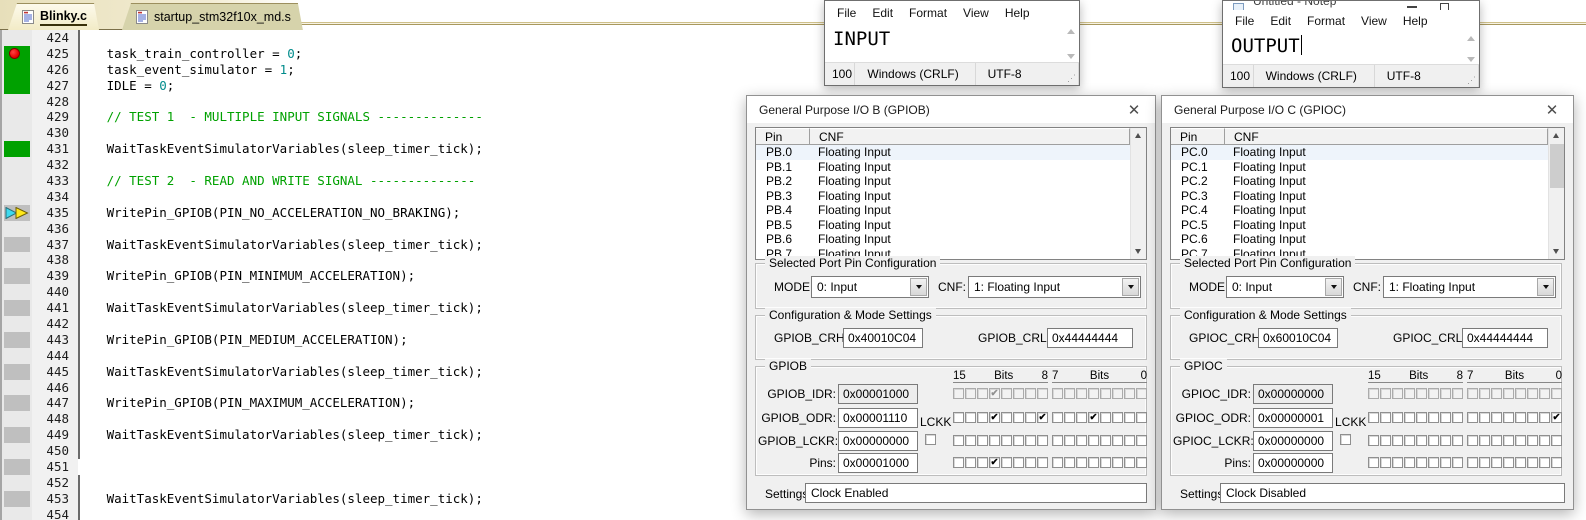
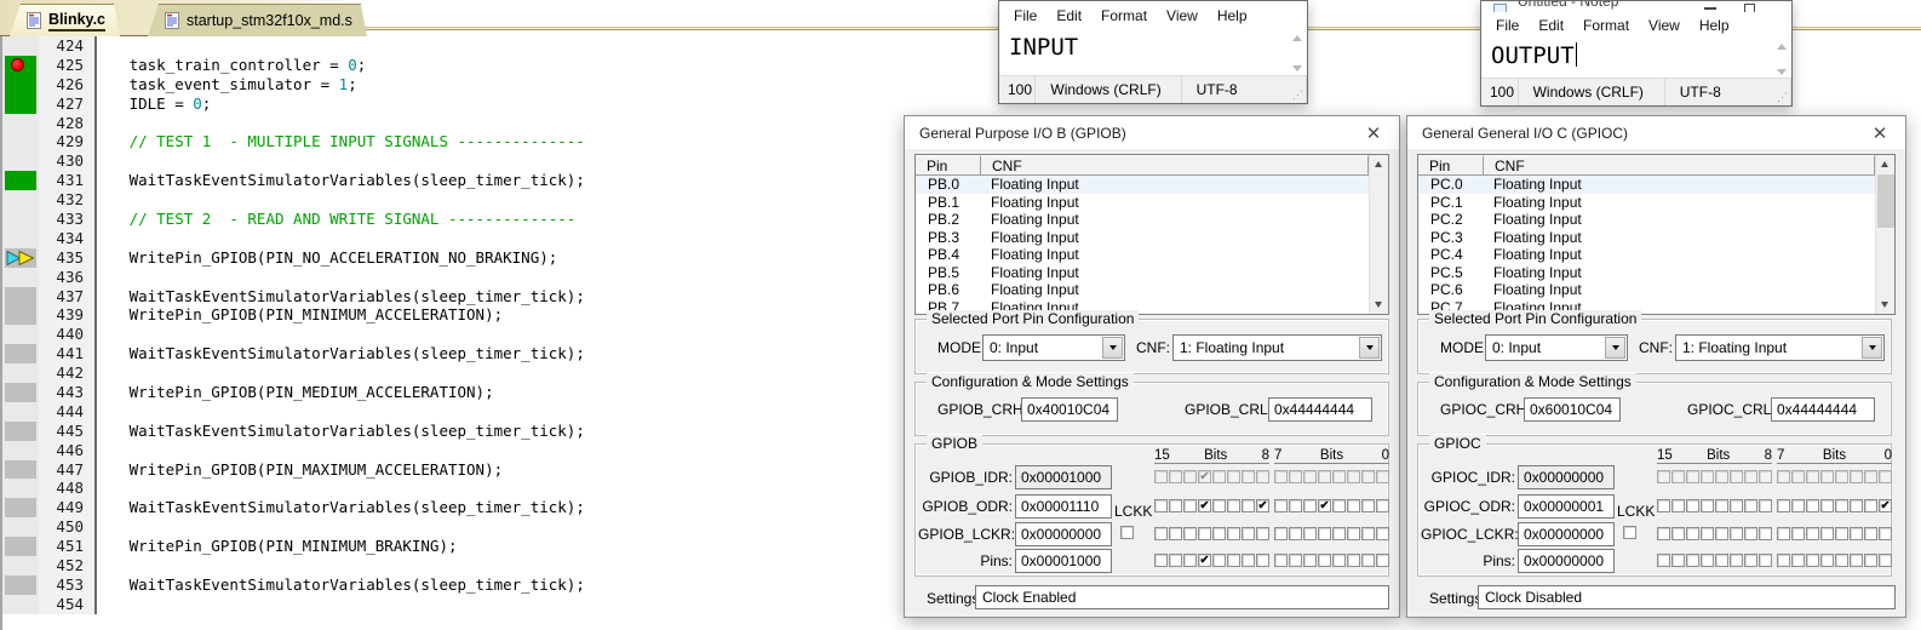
  Blinky.c
  startup_stm32f10x_md.s
  424
  425
  task_train_controller = 0;
  426
  task_event_simulator = 1;
  427
  IDLE = 0;
  428
  429
  // TEST 1 - MULTIPLE INPUT SIGNALS --------------
  430
  431
  WaitTaskEventSimulatorVariables(sleep_timer_tick);
  432
  433
  // TEST 2 - READ AND WRITE SIGNAL --------------
  434
  435
  WritePin_GPIOB(PIN_NO_ACCELERATION_NO_BRAKING);
  436
  437
  WaitTaskEventSimulatorVariables(sleep_timer_tick);
- 438
  439
  WritePin_GPIOB(PIN_MINIMUM_ACCELERATION);
  440
  441
  WaitTaskEventSimulatorVariables(sleep_timer_tick);
  442
  443
  WritePin_GPIOB(PIN_MEDIUM_ACCELERATION);
  444
  445
  WaitTaskEventSimulatorVariables(sleep_timer_tick);
  446
  447
  WritePin_GPIOB(PIN_MAXIMUM_ACCELERATION);
  448
  449
  WaitTaskEventSimulatorVariables(sleep_timer_tick);
  450
  451
+ WritePin_GPIOB(PIN_MINIMUM_BRAKING);
  452
  453
  WaitTaskEventSimulatorVariables(sleep_timer_tick);
  454
  File
  Edit
  Format
  View
  Help
  INPUT
  100
  Windows (CRLF)
  UTF-8
  ⋰
  Untitled - Notep
  File
  Edit
  Format
  View
  Help
  OUTPUT
  100
  Windows (CRLF)
  UTF-8
  ⋰
  General Purpose I/O B (GPIOB)
  ✕
  Pin
  CNF
  PB.0
  Floating Input
  PB.1
  Floating Input
  PB.2
  Floating Input
  PB.3
  Floating Input
  PB.4
  Floating Input
  PB.5
  Floating Input
  PB.6
  Floating Input
  PB.7
  Floating Input
  Selected Port Pin Configuration
  MODE
  0: Input
  CNF:
  1: Floating Input
  Configuration & Mode Settings
  GPIOB_CRH
  0x40010C04
  GPIOB_CRL
  0x44444444
  GPIOB
  LCKK
  15
  Bits
  8
  7
  Bits
  0
  GPIOB_IDR:
  0x00001000
  ✔
  GPIOB_ODR:
  0x00001110
  ✔
  ✔
  ✔
  GPIOB_LCKR:
  0x00000000
  Pins:
  0x00001000
  ✔
  Setting
  Clock Enabled
- General Purpose I/O C (GPIOC)
+ General General I/O C (GPIOC)
  ✕
  Pin
  CNF
  PC.0
  Floating Input
  PC.1
  Floating Input
  PC.2
  Floating Input
  PC.3
  Floating Input
  PC.4
  Floating Input
  PC.5
  Floating Input
  PC.6
  Floating Input
  PC.7
  Floating Input
  Selected Port Pin Configuration
  MODE
  0: Input
  CNF:
  1: Floating Input
  Configuration & Mode Settings
  GPIOC_CRH
  0x60010C04
  GPIOC_CRL
  0x44444444
  GPIOC
  LCKK
  15
  Bits
  8
  7
  Bits
  0
  GPIOC_IDR:
  0x00000000
  GPIOC_ODR:
  0x00000001
  ✔
  GPIOC_LCKR
  0x00000000
  Pins:
  0x00000000
  Setting
  Clock Disabled
